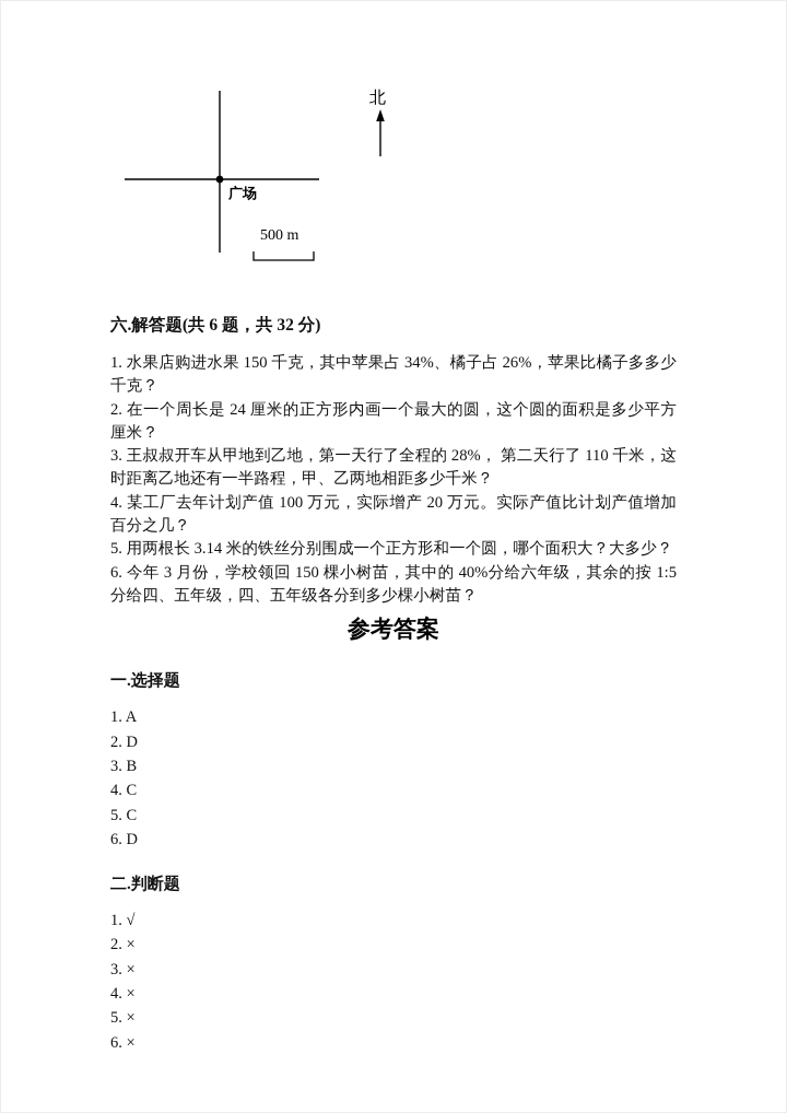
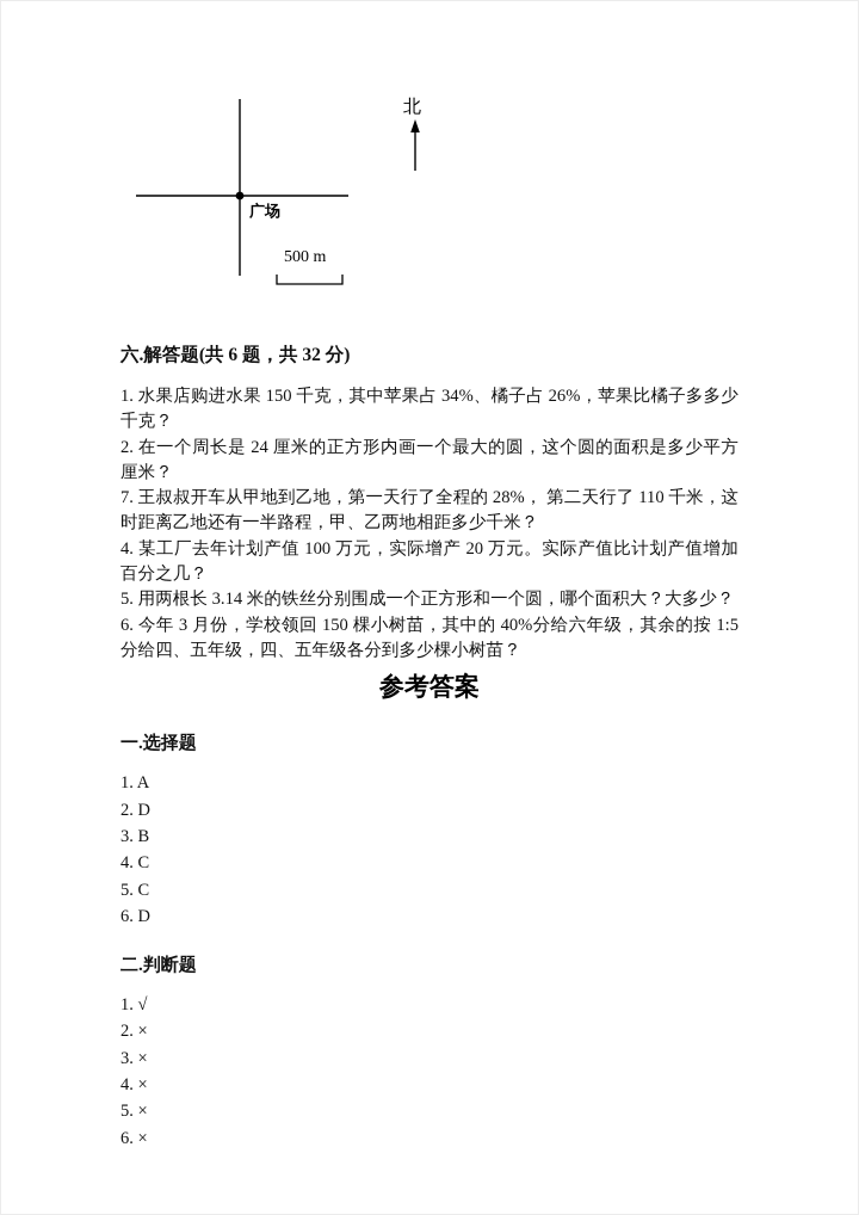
  北
  广场
  500 m
  六.解答题(共 6 题，共 32 分)
  1. 水果店购进水果 150 千克，其中苹果占 34%、橘子占 26%，苹果比橘子多多少千克？
  2. 在一个周长是 24 厘米的正方形内画一个最大的圆，这个圆的面积是多少平方厘米？
- 3. 王叔叔开车从甲地到乙地，第一天行了全程的 28%， 第二天行了 110 千米，这时距离乙地还有一半路程，甲、乙两地相距多少千米？
+ 7. 王叔叔开车从甲地到乙地，第一天行了全程的 28%， 第二天行了 110 千米，这时距离乙地还有一半路程，甲、乙两地相距多少千米？
  4. 某工厂去年计划产值 100 万元，实际增产 20 万元。实际产值比计划产值增加百分之几？
  5. 用两根长 3.14 米的铁丝分别围成一个正方形和一个圆，哪个面积大？大多少？
  6. 今年 3 月份，学校领回 150 棵小树苗，其中的 40%分给六年级，其余的按 1:5 分给四、五年级，四、五年级各分到多少棵小树苗？
  参考答案
  一.选择题
  1. A
  2. D
  3. B
  4. C
  5. C
  6. D
  二.判断题
  1. √
  2. ×
  3. ×
  4. ×
  5. ×
  6. ×
